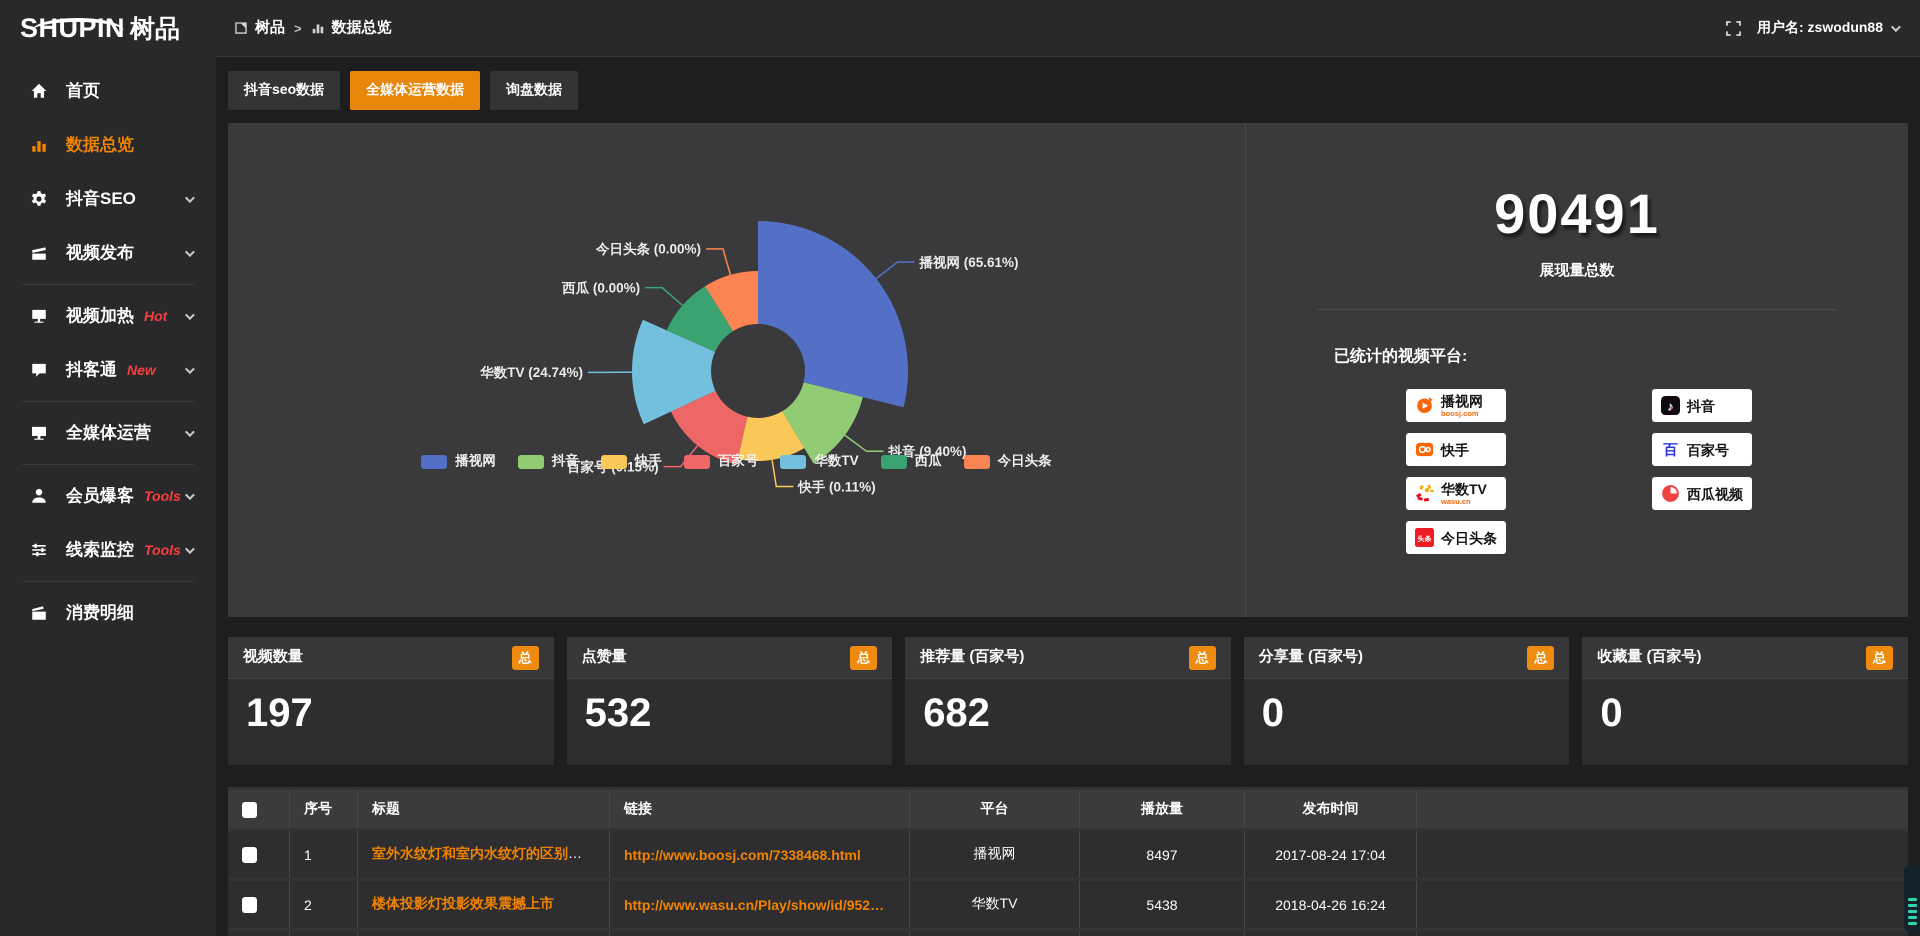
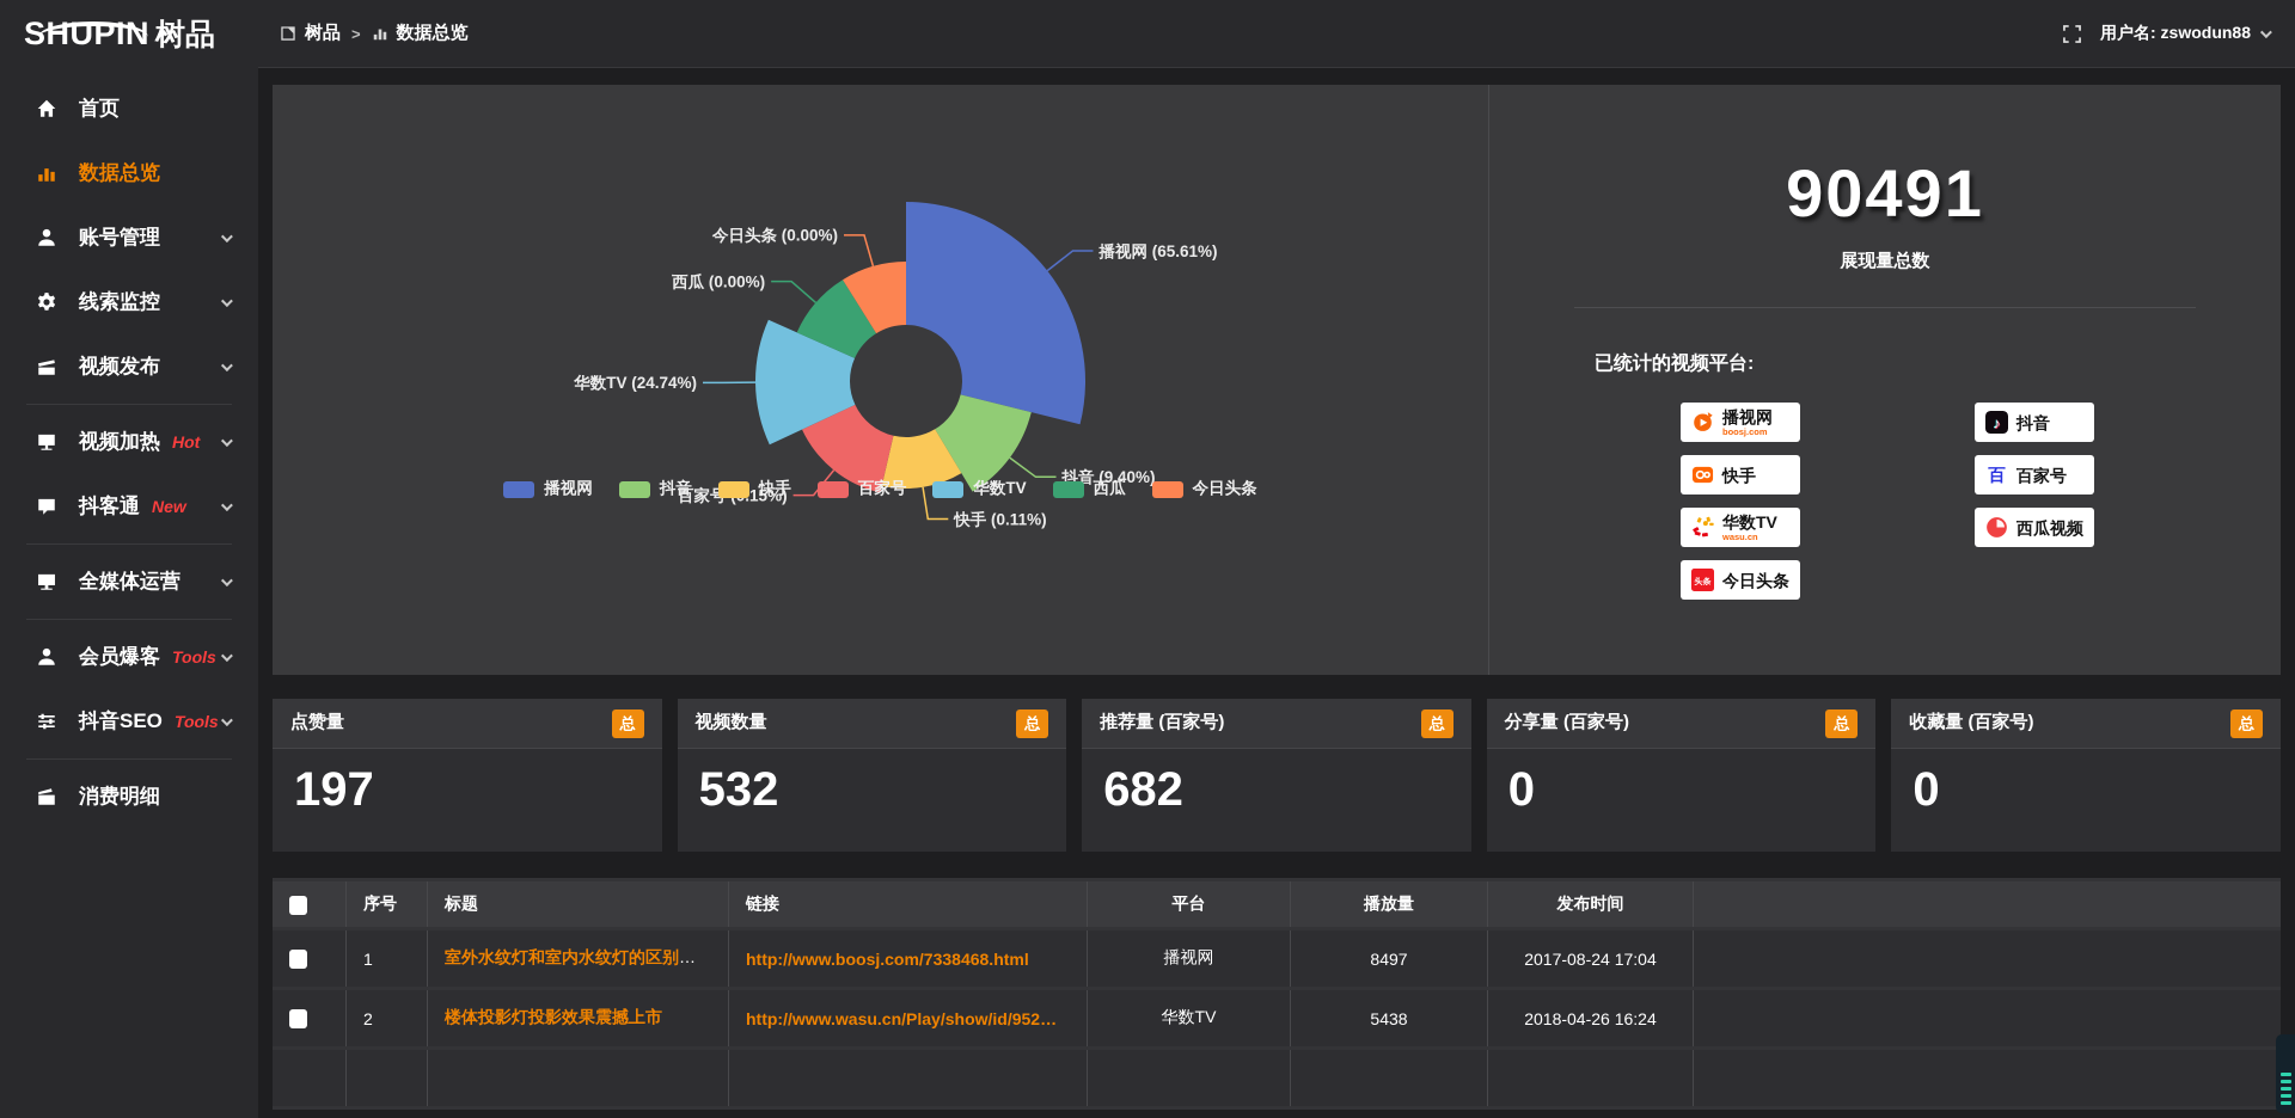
  SHUPIN
  树品
  树品
  >
  数据总览
  用户名: zswodun88
  首页
  数据总览
+ 账号管理
- 抖音SEO
+ 线索监控
  视频发布
  视频加热
  Hot
  抖客通
  New
  全媒体运营
  会员爆客
  Tools
- 线索监控
+ 抖音SEO
  Tools
  消费明细
- 抖音seo数据
- 全媒体运营数据
- 询盘数据
  播视网 (65.61%)
  抖音 (9.40%)
  快手 (0.11%)
  华数TV (24.74%)
  西瓜 (0.00%)
  今日头条 (0.00%)
  播视网
  抖音
  快手
  百家号
  华数TV
  西瓜
  今日头条
  90491
  展现量总数
  已统计的视频平台:
  播视网
  boosj.com
  快手
  华数TV
  wasu.cn
  头条
  今日头条
  ♪
  抖音
  百
  百家号
  西瓜视频
- 视频数量
+ 点赞量
  总
  197
- 点赞量
+ 视频数量
  总
  532
  推荐量 (百家号)
  总
  682
  分享量 (百家号)
  总
  0
  收藏量 (百家号)
  总
  0
  	序号	标题	链接	平台	播放量	发布时间
  	1	室外水纹灯和室内水纹灯的区别和简介	http://www.boosj.com/7338468.html	播视网	8497	2017-08-24 17:04
  	2	楼体投影灯投影效果震撼上市	http://www.wasu.cn/Play/show/id/952…	华数TV	5438	2018-04-26 16:24
